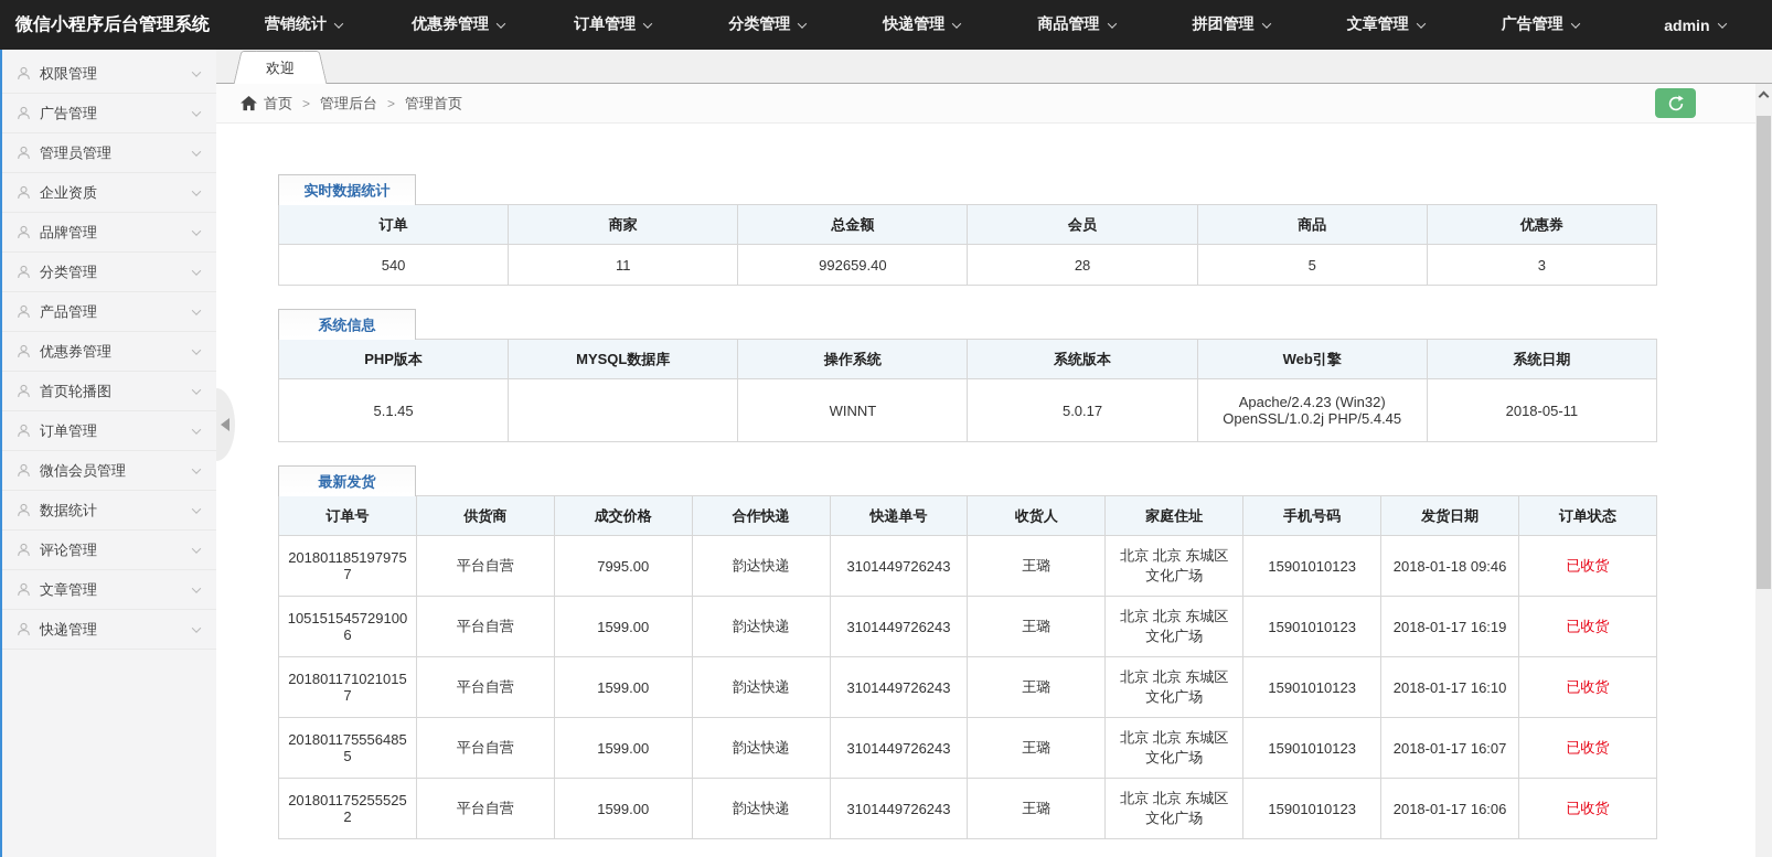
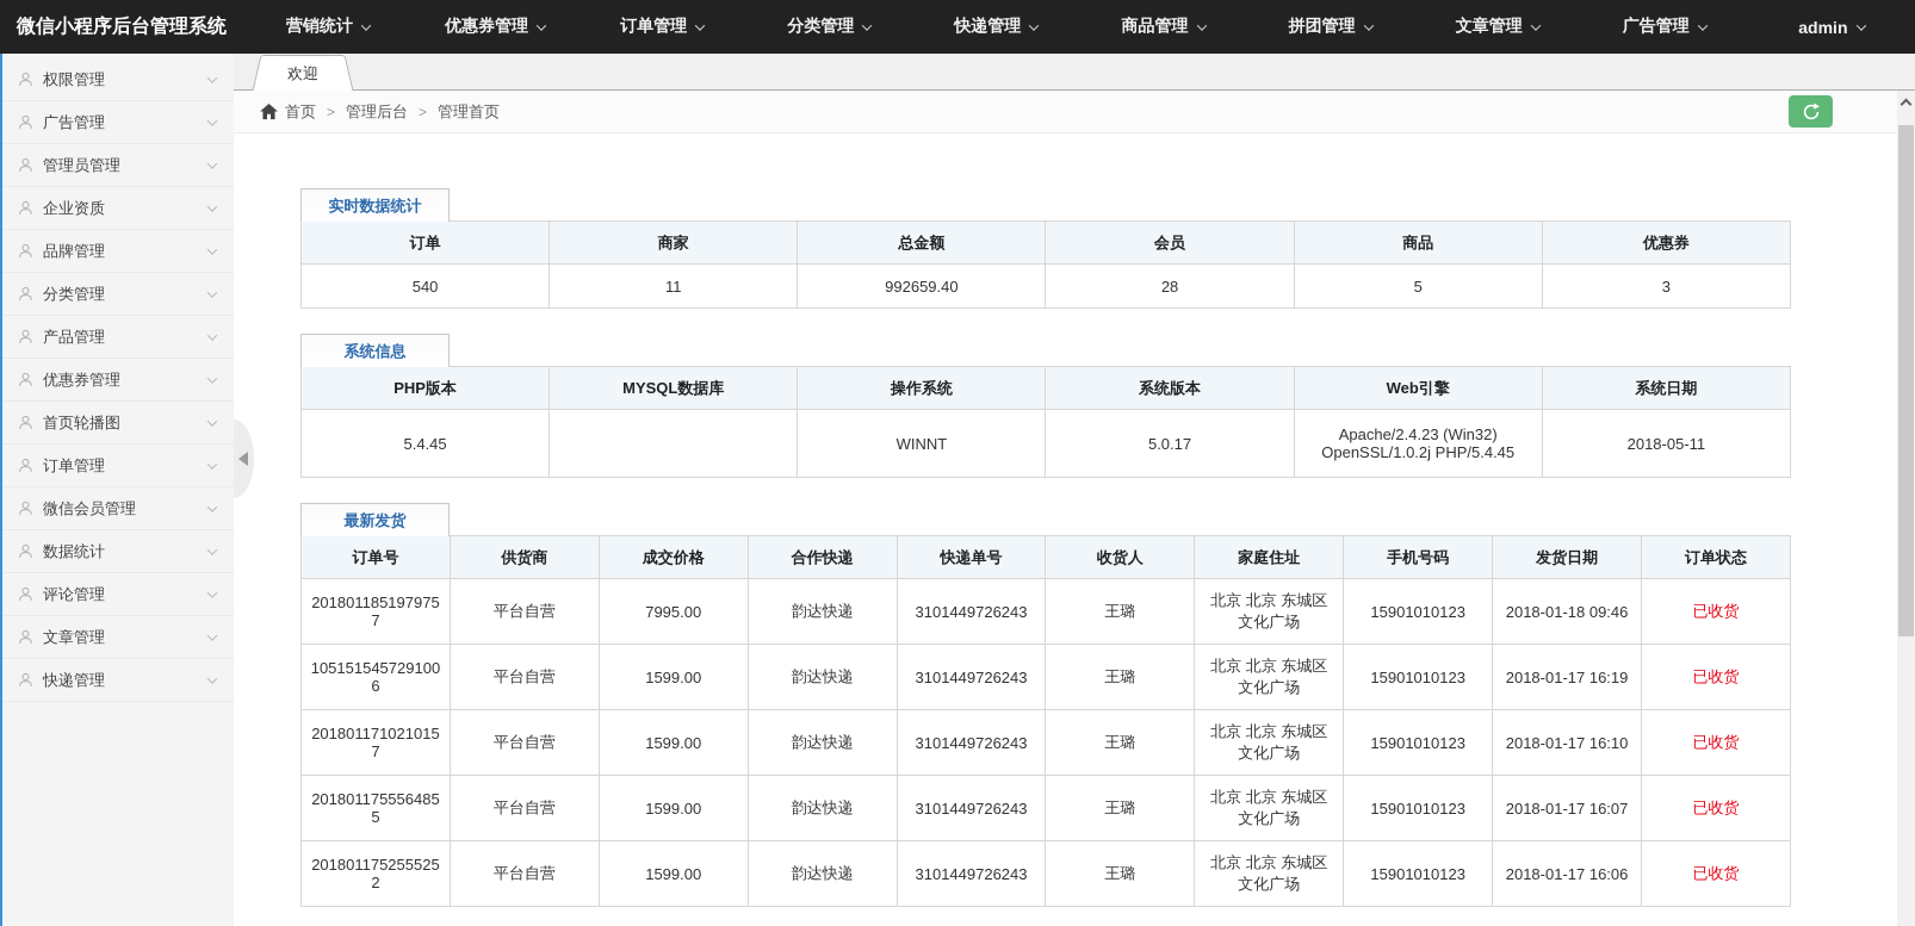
  微信小程序后台管理系统
  营销统计
  优惠券管理
  订单管理
  分类管理
  快递管理
  商品管理
  拼团管理
  文章管理
  广告管理
  admin
  权限管理
  广告管理
  管理员管理
  企业资质
  品牌管理
  分类管理
  产品管理
  优惠券管理
  首页轮播图
  订单管理
  微信会员管理
  数据统计
  评论管理
  文章管理
  快递管理
  欢迎
  首页
  >
  管理后台
  >
  管理首页
  实时数据统计
  订单	商家	总金额	会员	商品	优惠券
  540	11	992659.40	28	5	3
  系统信息
  PHP版本	MYSQL数据库	操作系统	系统版本	Web引擎	系统日期
- 5.1.45		WINNT	5.0.17	Apache/2.4.23 (Win32) OpenSSL/1.0.2j PHP/5.4.45	2018-05-11
+ 5.4.45		WINNT	5.0.17	Apache/2.4.23 (Win32) OpenSSL/1.0.2j PHP/5.4.45	2018-05-11
  最新发货
  订单号	供货商	成交价格	合作快递	快递单号	收货人	家庭住址	手机号码	发货日期	订单状态
  2018011851979757	平台自营	7995.00	韵达快递	3101449726243	王璐	北京 北京 东城区 文化广场	15901010123	2018-01-18 09:46	已收货
  1051515457291006	平台自营	1599.00	韵达快递	3101449726243	王璐	北京 北京 东城区 文化广场	15901010123	2018-01-17 16:19	已收货
  2018011710210157	平台自营	1599.00	韵达快递	3101449726243	王璐	北京 北京 东城区 文化广场	15901010123	2018-01-17 16:10	已收货
  2018011755564855	平台自营	1599.00	韵达快递	3101449726243	王璐	北京 北京 东城区 文化广场	15901010123	2018-01-17 16:07	已收货
  2018011752555252	平台自营	1599.00	韵达快递	3101449726243	王璐	北京 北京 东城区 文化广场	15901010123	2018-01-17 16:06	已收货
